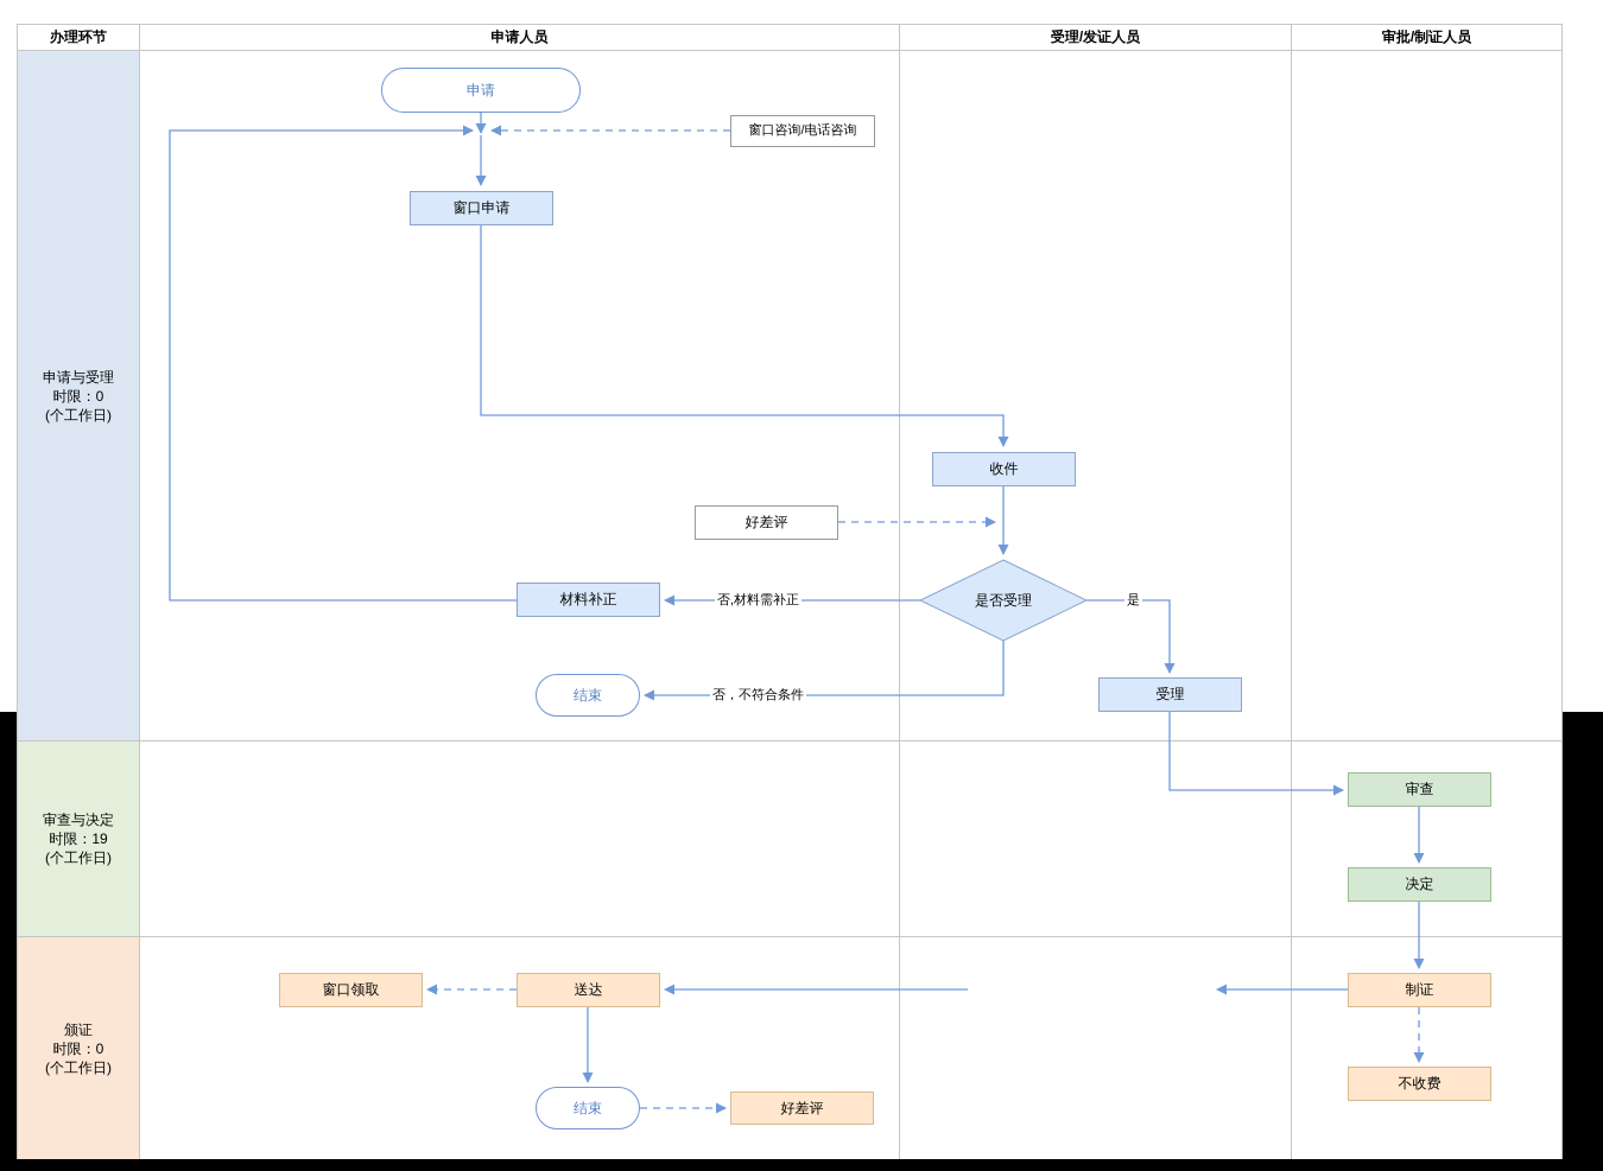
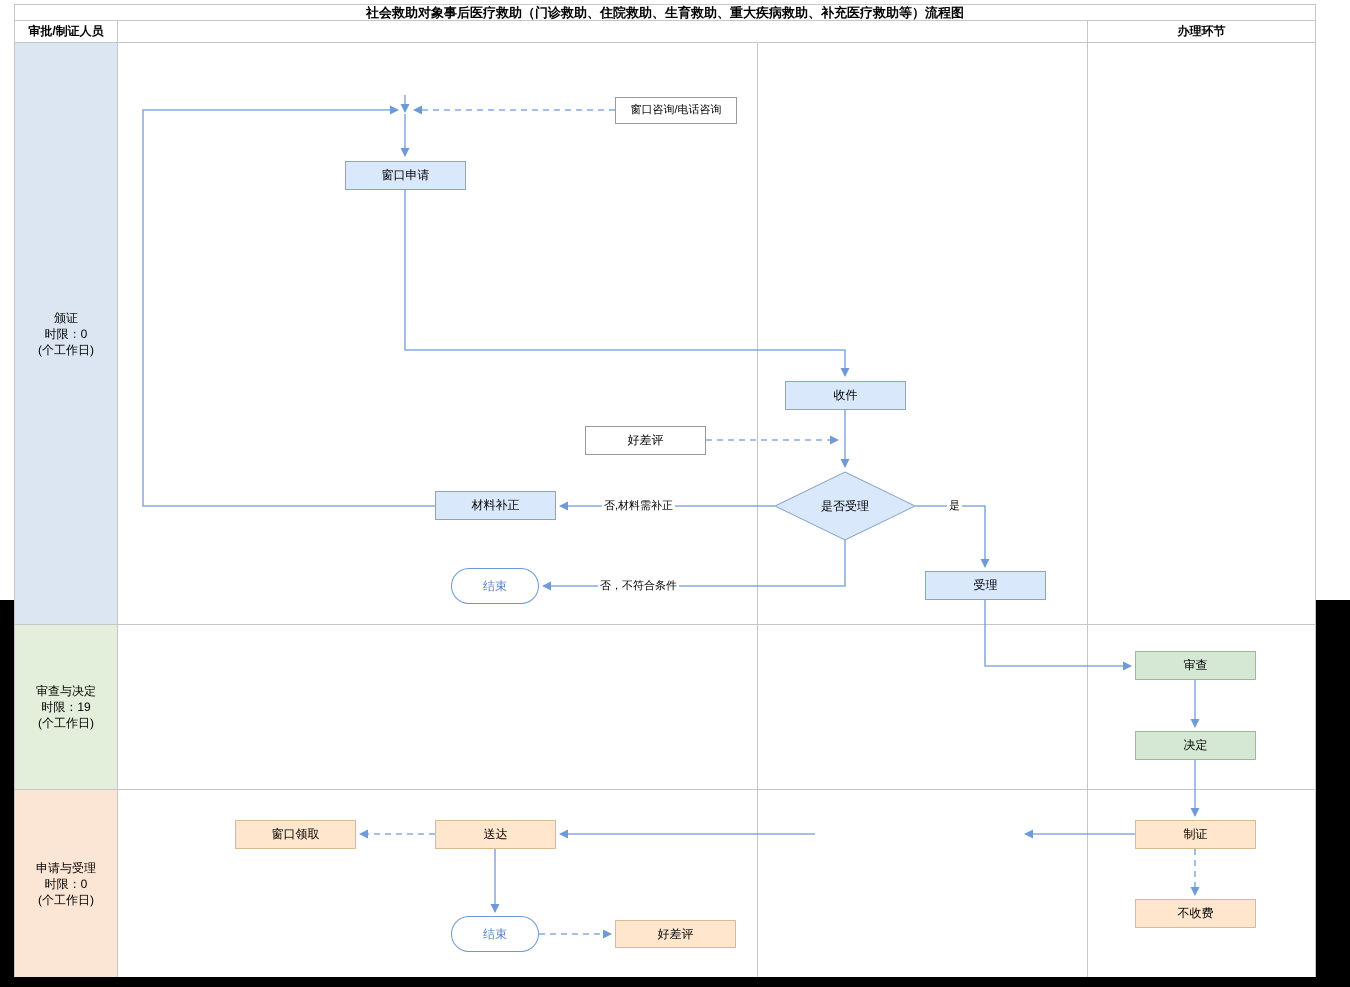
+ 社会救助对象事后医疗救助（门诊救助、住院救助、生育救助、重大疾病救助、补充医疗救助等）流程图
- 办理环节
+ 审批/制证人员
- 申请人员
- 受理/发证人员
- 审批/制证人员
+ 办理环节
- 申请与受理
+ 颁证
  时限：0
  (个工作日)
  审查与决定
  时限：19
  (个工作日)
- 颁证
+ 申请与受理
  时限：0
  (个工作日)
- 申请
  窗口咨询/电话咨询
  窗口申请
  收件
  好差评
  是否受理
  材料补正
  结束
  受理
  审查
  决定
  制证
  不收费
  送达
  窗口领取
  结束
  好差评
  否,材料需补正
  否，不符合条件
  是
